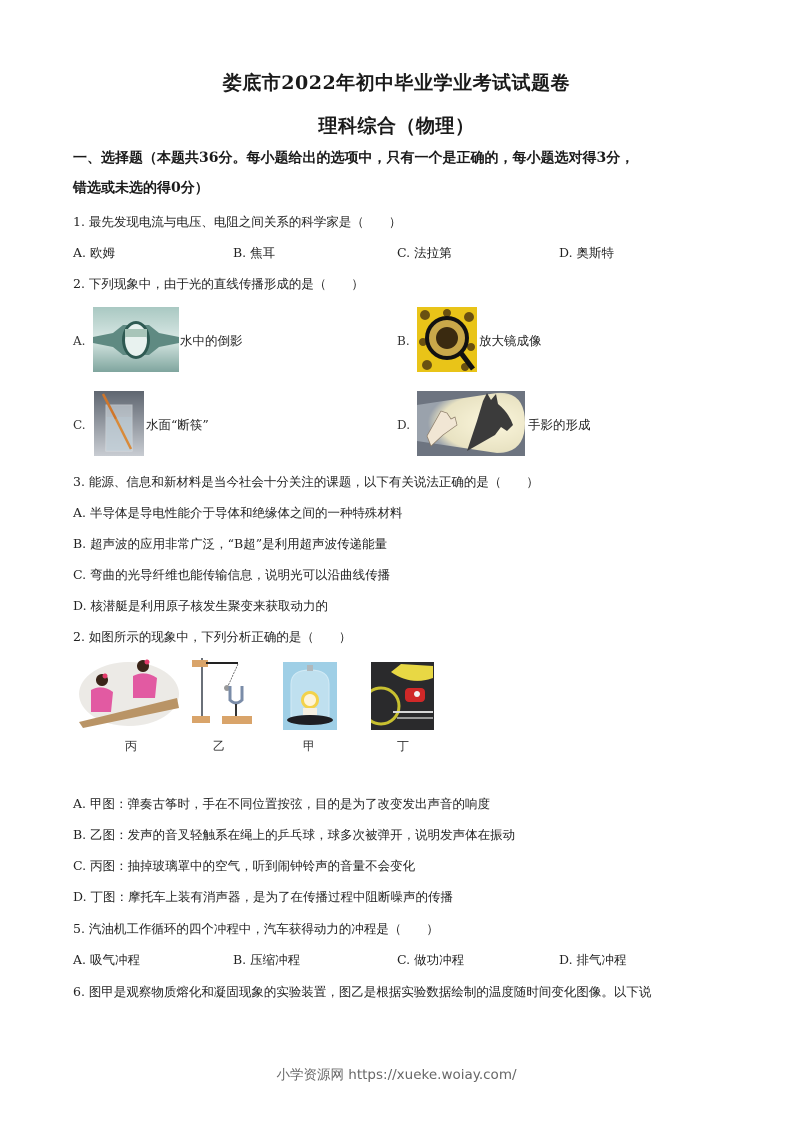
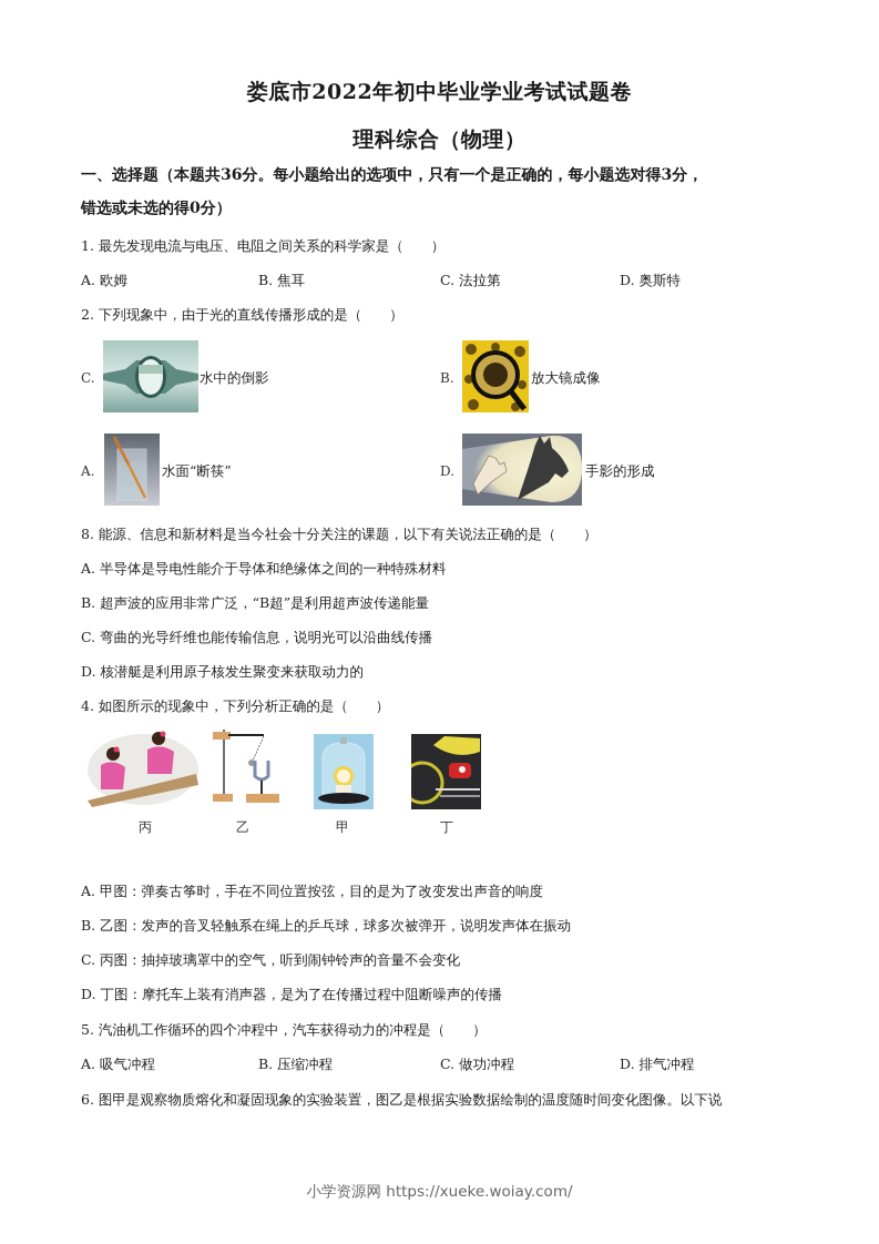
  娄底市2022年初中毕业学业考试试题卷
  理科综合（物理）
  一、选择题（本题共36分。每小题给出的选项中，只有一个是正确的，每小题选对得3分，
  错选或未选的得0分）
  1. 最先发现电流与电压、电阻之间关系的科学家是（ ）
  A. 欧姆
  B. 焦耳
  C. 法拉第
  D. 奥斯特
  2. 下列现象中，由于光的直线传播形成的是（ ）
- A.
+ C.
  水中的倒影
  B.
  放大镜成像
- C.
+ A.
  水面“断筷”
  D.
  手影的形成
- 3. 能源、信息和新材料是当今社会十分关注的课题，以下有关说法正确的是（ ）
+ 8. 能源、信息和新材料是当今社会十分关注的课题，以下有关说法正确的是（ ）
  A. 半导体是导电性能介于导体和绝缘体之间的一种特殊材料
  B. 超声波的应用非常广泛，“B超”是利用超声波传递能量
  C. 弯曲的光导纤维也能传输信息，说明光可以沿曲线传播
  D. 核潜艇是利用原子核发生聚变来获取动力的
- 2. 如图所示的现象中，下列分析正确的是（ ）
+ 4. 如图所示的现象中，下列分析正确的是（ ）
  丙
  乙
  甲
  丁
  A. 甲图：弹奏古筝时，手在不同位置按弦，目的是为了改变发出声音的响度
  B. 乙图：发声的音叉轻触系在绳上的乒乓球，球多次被弹开，说明发声体在振动
  C. 丙图：抽掉玻璃罩中的空气，听到闹钟铃声的音量不会变化
  D. 丁图：摩托车上装有消声器，是为了在传播过程中阻断噪声的传播
  5. 汽油机工作循环的四个冲程中，汽车获得动力的冲程是（ ）
  A. 吸气冲程
  B. 压缩冲程
  C. 做功冲程
  D. 排气冲程
  6. 图甲是观察物质熔化和凝固现象的实验装置，图乙是根据实验数据绘制的温度随时间变化图像。以下说
  小学资源网 https://xueke.woiay.com/
